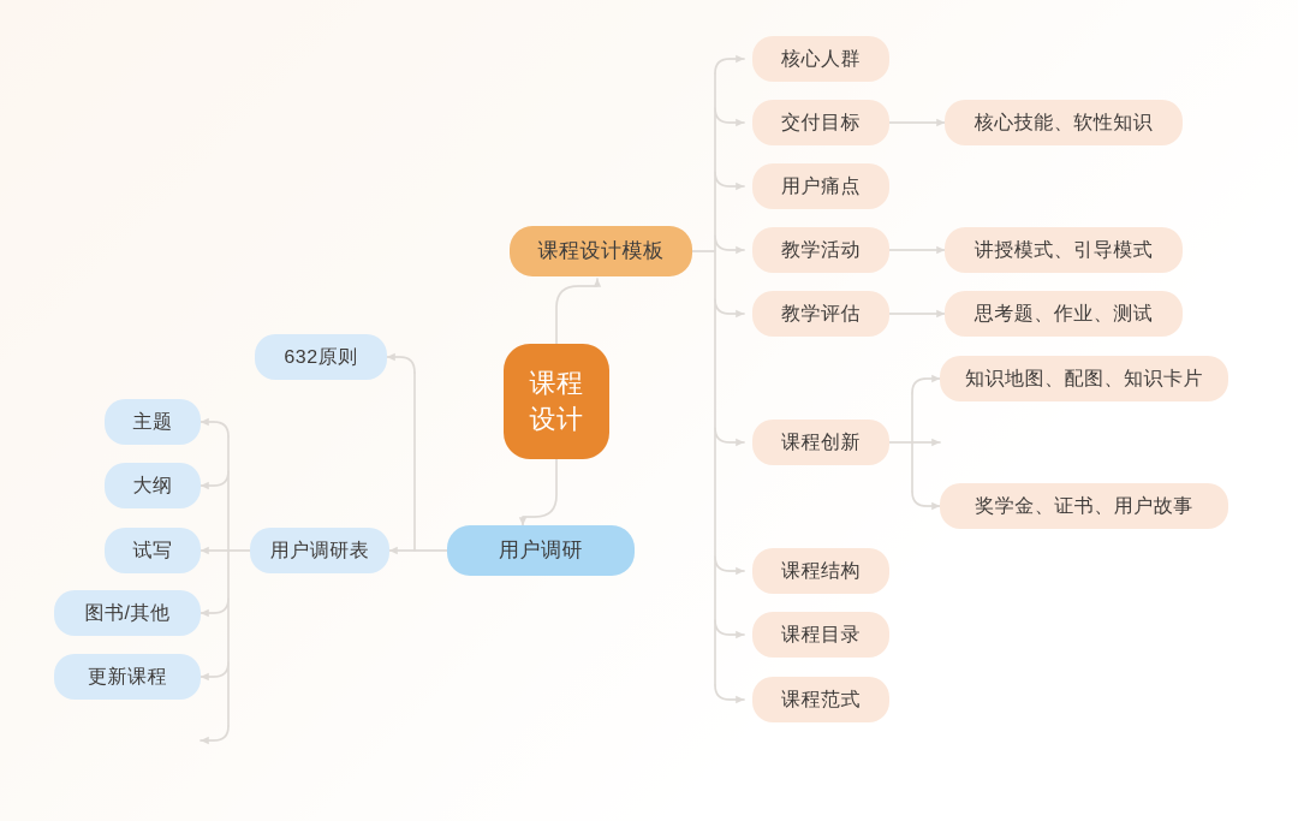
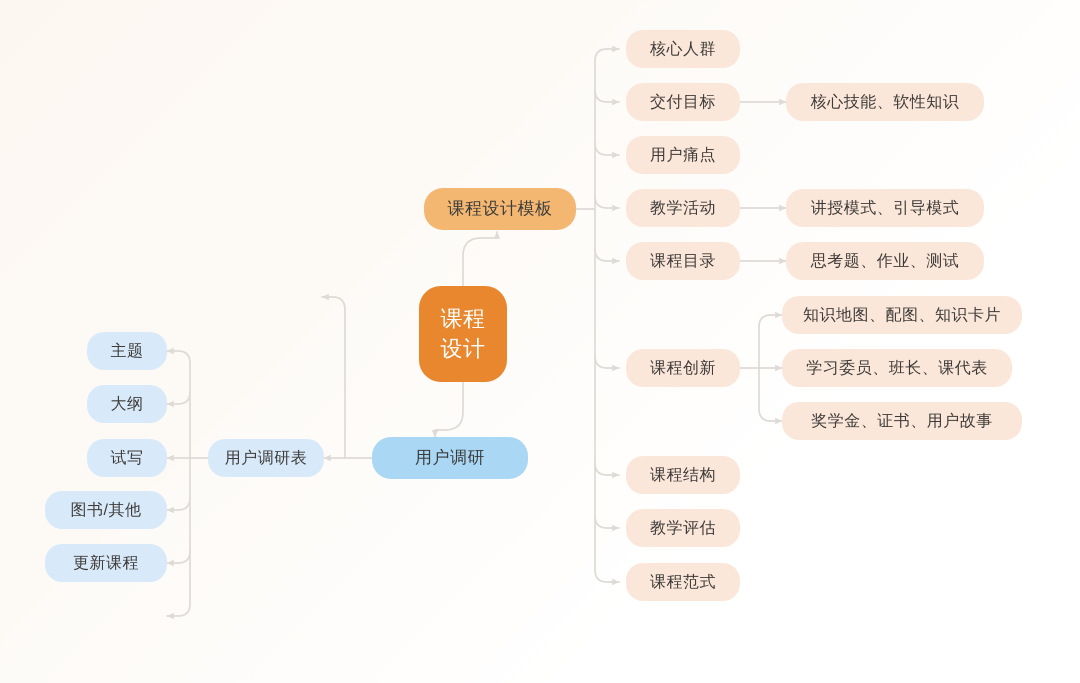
  课程
  设计
  课程设计模板
  用户调研
  核心人群
  交付目标
  用户痛点
  教学活动
- 教学评估
+ 课程目录
  课程创新
  课程结构
- 课程目录
+ 教学评估
  课程范式
  核心技能、软性知识
  讲授模式、引导模式
  思考题、作业、测试
  知识地图、配图、知识卡片
+ 学习委员、班长、课代表
  奖学金、证书、用户故事
- 632原则
  用户调研表
  主题
  大纲
  试写
  图书/其他
  更新课程
